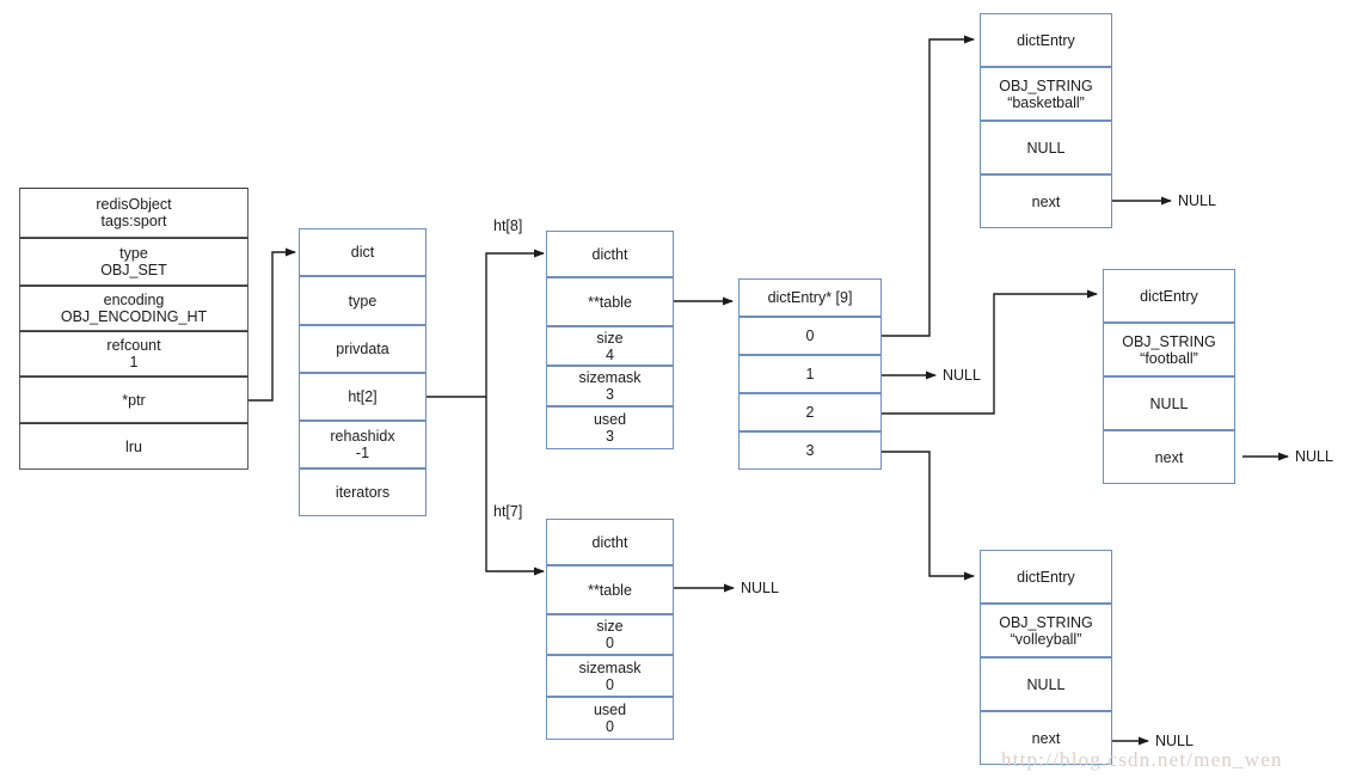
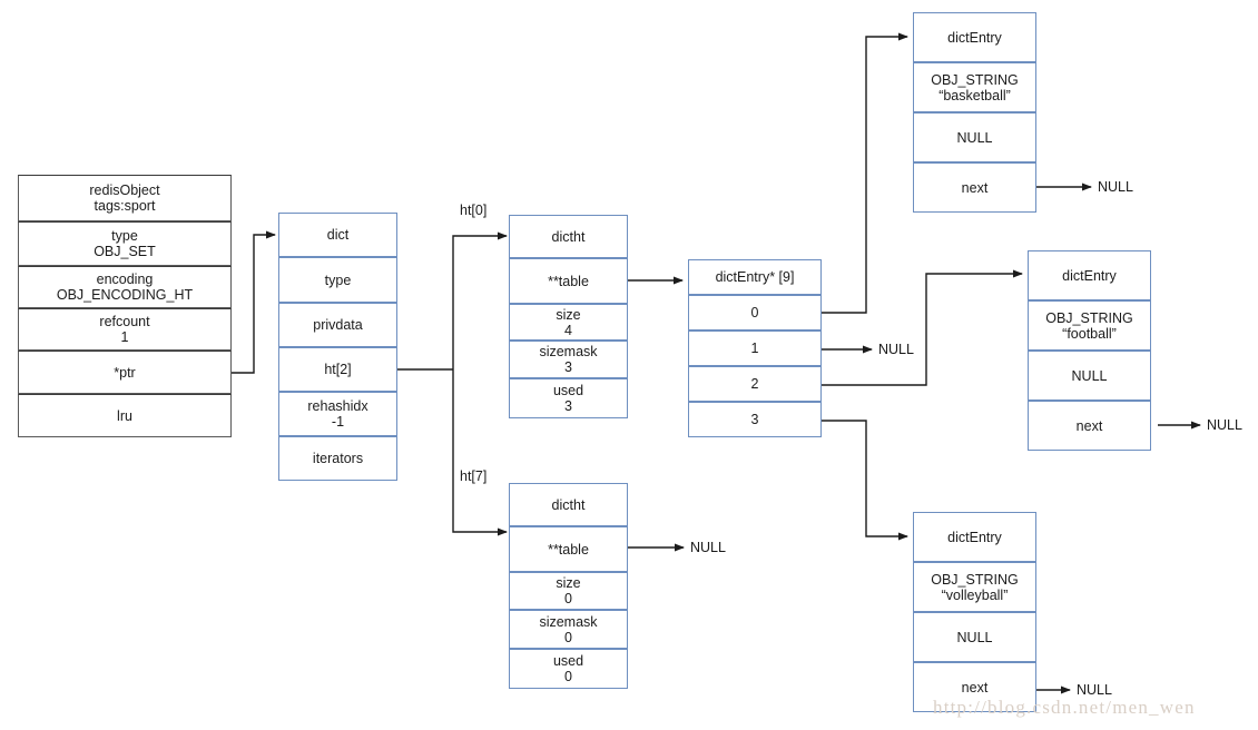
  redisObject
  tags:sport
  type
  OBJ_SET
  encoding
  OBJ_ENCODING_HT
  refcount
  1
  *ptr
  lru
  dict
  type
  privdata
  ht[2]
  rehashidx
  -1
  iterators
- ht[8]
+ ht[0]
  ht[7]
  dictht
  **table
  size
  4
  sizemask
  3
  used
  3
  dictht
  **table
  size
  0
  sizemask
  0
  used
  0
  dictEntry* [9]
  0
  1
  2
  3
  dictEntry
  OBJ_STRING
  “basketball”
  NULL
  next
  NULL
  dictEntry
  OBJ_STRING
  “football”
  NULL
  next
  NULL
  dictEntry
  OBJ_STRING
  “volleyball”
  NULL
  next
  NULL
  NULL
  NULL
  http://blog.csdn.net/men_wen
